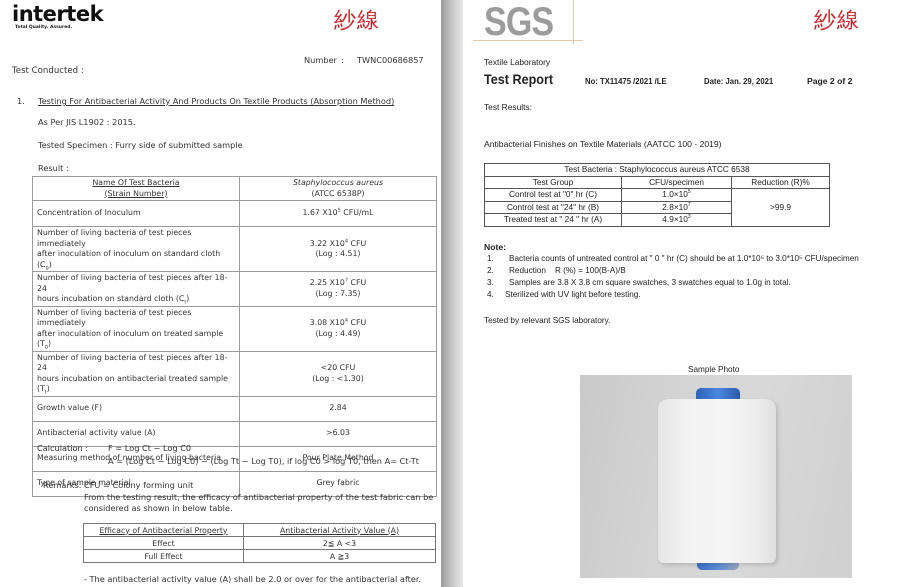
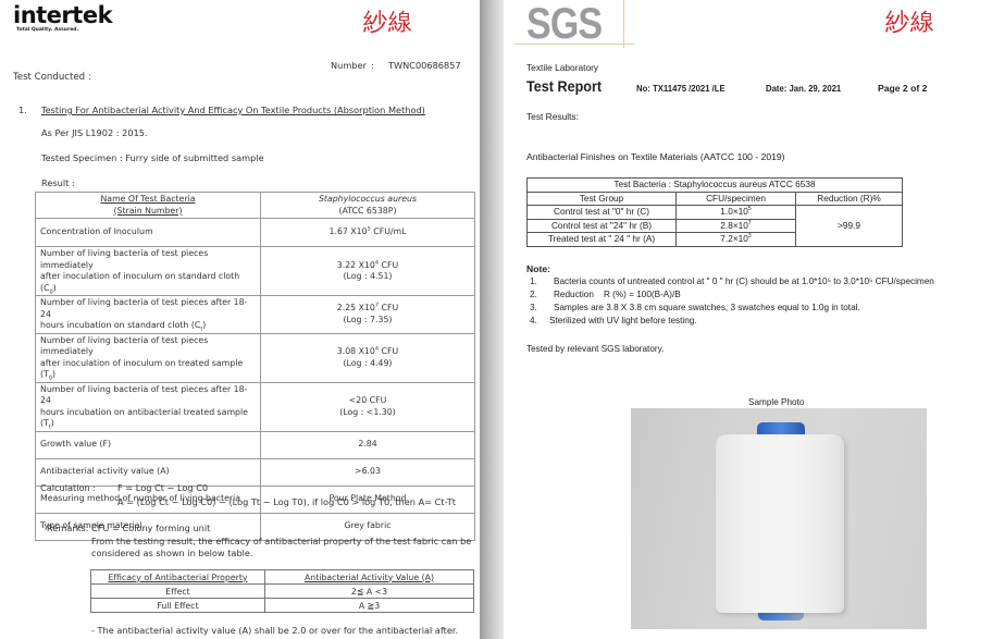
  intertek
  紗線
  Number
  :
  TWNC00686857
  Test Conducted :
  1.
- Testing For Antibacterial Activity And Products On Textile Products (Absorption Method)
+ Testing For Antibacterial Activity And Efficacy On Textile Products (Absorption Method)
  As Per JIS L1902 : 2015.
  Tested Specimen : Furry side of submitted sample
  Result :
  Name Of Test Bacteria (Strain Number)	Staphylococcus aureus (ATCC 6538P)
  Concentration of Inoculum	1.67 X10 CFU/mL
  Number of living bacteria of test pieces immediatelyafter inoculation of inoculum on standard cloth (C )	3.22 X10 CFU(Log : 4.51)
  Number of living bacteria of test pieces after 18-24hours incubation on standard cloth (C )	2.25 X10 CFU(Log : 7.35)
  Number of living bacteria of test pieces immediatelyafter inoculation of inoculum on treated sample (T )	3.08 X10 CFU(Log : 4.49)
  Number of living bacteria of test pieces after 18-24hours incubation on antibacterial treated sample(T )	<20 CFU(Log : <1.30)
  Growth value (F)	2.84
  Antibacterial activity value (A)	>6.03
  Measuring method of number of living bacteria	Pour Plate Method
  Type of sample material	Grey fabric
  Calculation :
  F = Log Ct − Log C0
  A = (Log Ct − Log C0) − (Log Tt − Log T0), if log C0 > log T0, then A= Ct-Tt
  Remarks:
  CFU = Colony forming unit
  From the testing result, the efficacy of antibacterial property of the test fabric can be
  considered as shown in below table.
  Efficacy of Antibacterial Property	Antibacterial Activity Value (A)
  Effect	2≦ A <3
  Full Effect	A ≧3
  - The antibacterial activity value (A) shall be 2.0 or over for the antibacterial after.
  SGS
  紗線
  Textile Laboratory
  Test Report
  No: TX11475 /2021 /LE
  Date: Jan. 29, 2021
  Page 2 of 2
  Test Results:
  Antibacterial Finishes on Textile Materials (AATCC 100 - 2019)
  Test Bacteria : Staphylococcus aureus ATCC 6538
  Test Group	CFU/specimen	Reduction (R)%
  Control test at "0" hr (C)	1.0×10	>99.9
  Control test at "24" hr (B)	2.8×10
- Treated test at " 24 " hr (A)	4.9×10
+ Treated test at " 24 " hr (A)	7.2×10
  Note:
  1.
  Bacteria counts of untreated control at " 0 " hr (C) should be at 1.0*10⁵ to 3.0*10⁵ CFU/specimen
  2.
  Reduction R (%) = 100(B-A)/B
  3.
  Samples are 3.8 X 3.8 cm square swatches, 3 swatches equal to 1.0g in total.
  4.
  Sterilized with UV light before testing.
  Tested by relevant SGS laboratory.
  Sample Photo
